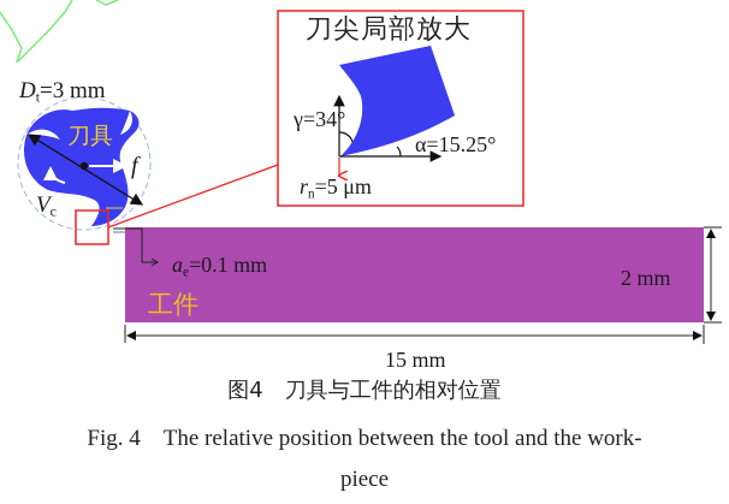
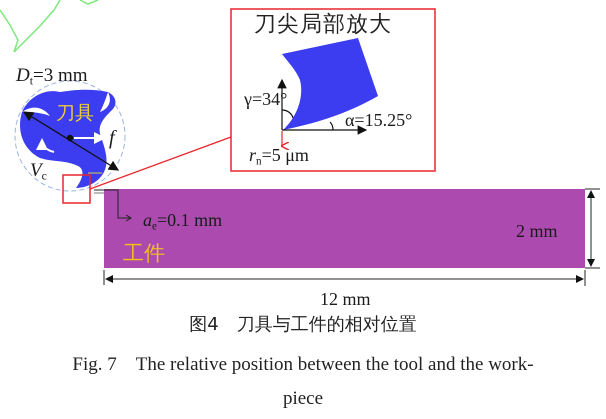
  Dt=3 mm
  刀具
  f
  Vc
  刀尖局部放大
  γ=34°
  α=15.25°
  rn=5 μm
  ae=0.1 mm
  工件
  2 mm
- 15 mm
+ 12 mm
  图4 刀具与工件的相对位置
- Fig. 4 The relative position between the tool and the work-
+ Fig. 7 The relative position between the tool and the work-
  piece
